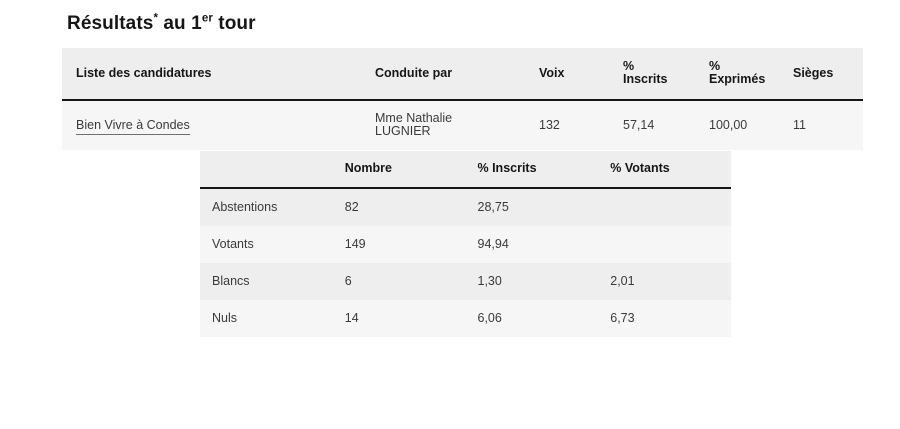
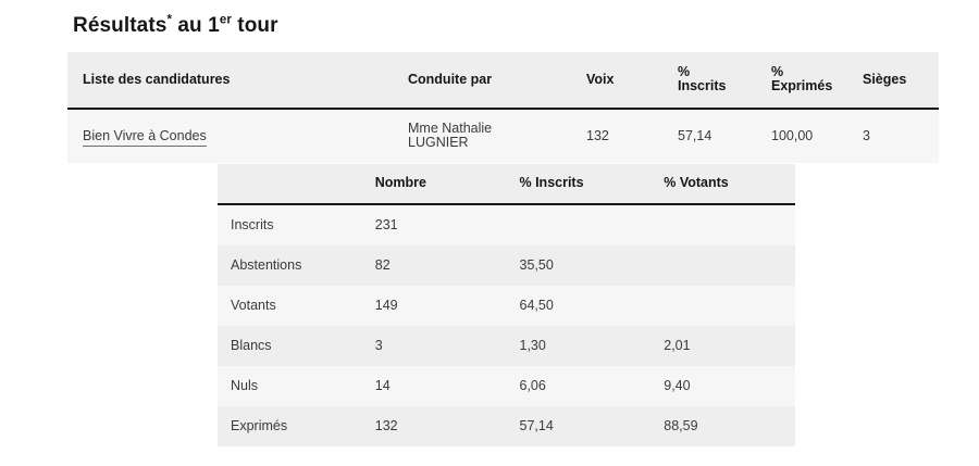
  Résultats* au 1er tour
  Liste des candidatures	Conduite par	Voix	% Inscrits	% Exprimés	Sièges
- Bien Vivre à Condes	Mme Nathalie LUGNIER	132	57,14	100,00	11
+ Bien Vivre à Condes	Mme Nathalie LUGNIER	132	57,14	100,00	3
  	Nombre	% Inscrits	% Votants
+ Inscrits	231
- Abstentions	82	28,75
+ Abstentions	82	35,50
- Votants	149	94,94
+ Votants	149	64,50
- Blancs	6	1,30	2,01
+ Blancs	3	1,30	2,01
- Nuls	14	6,06	6,73
+ Nuls	14	6,06	9,40
+ Exprimés	132	57,14	88,59
